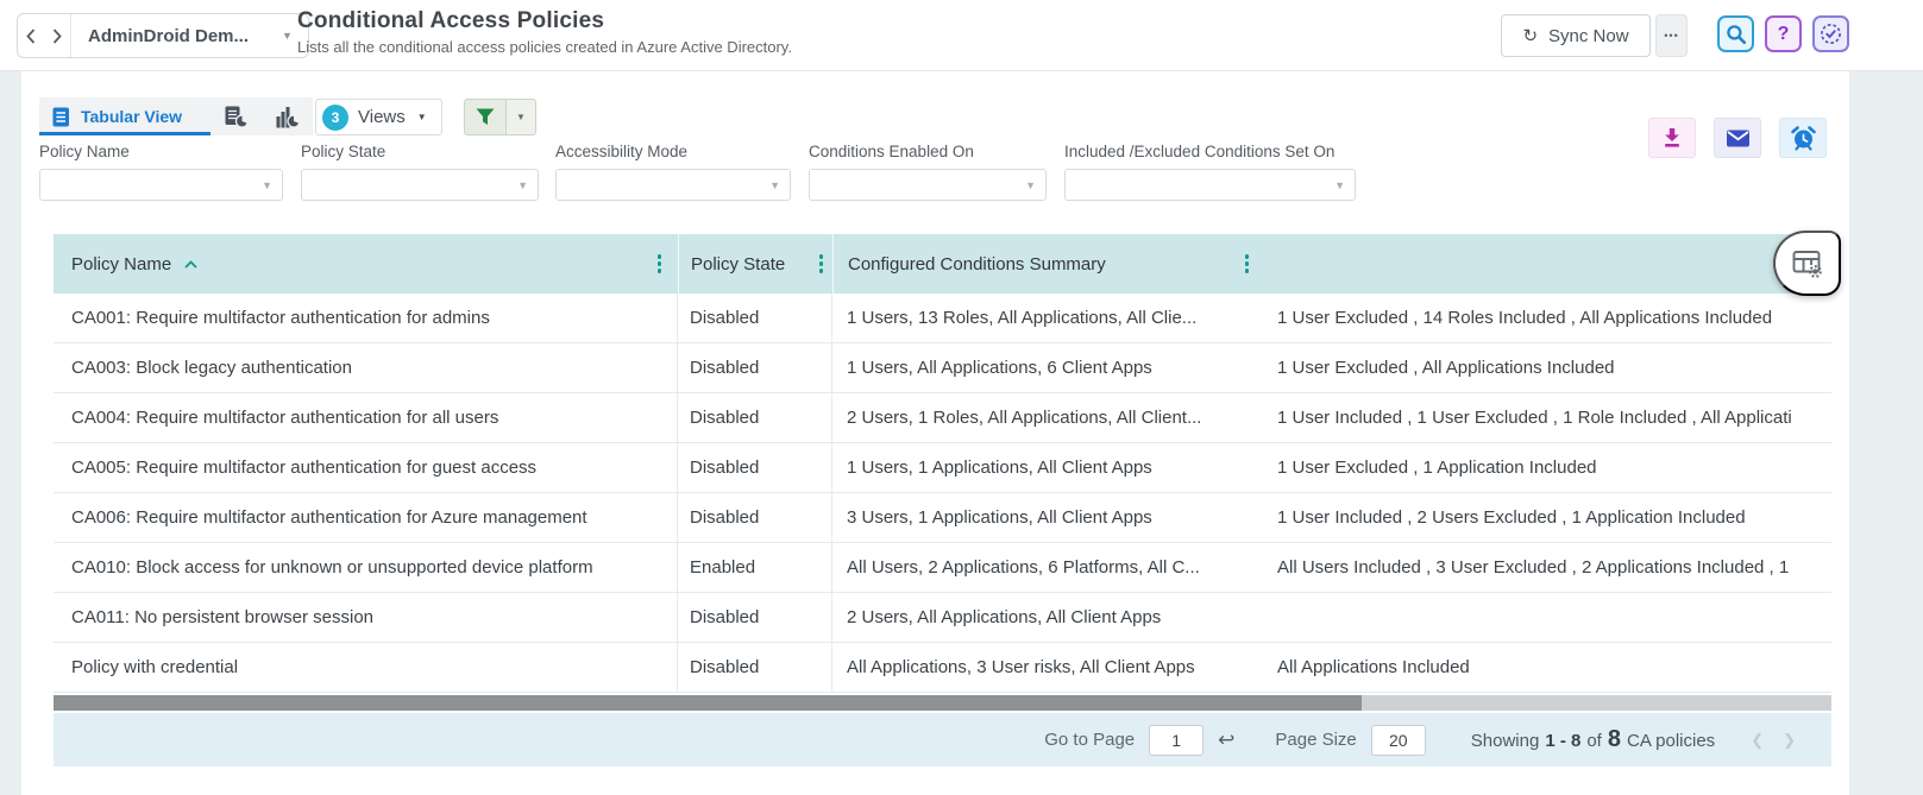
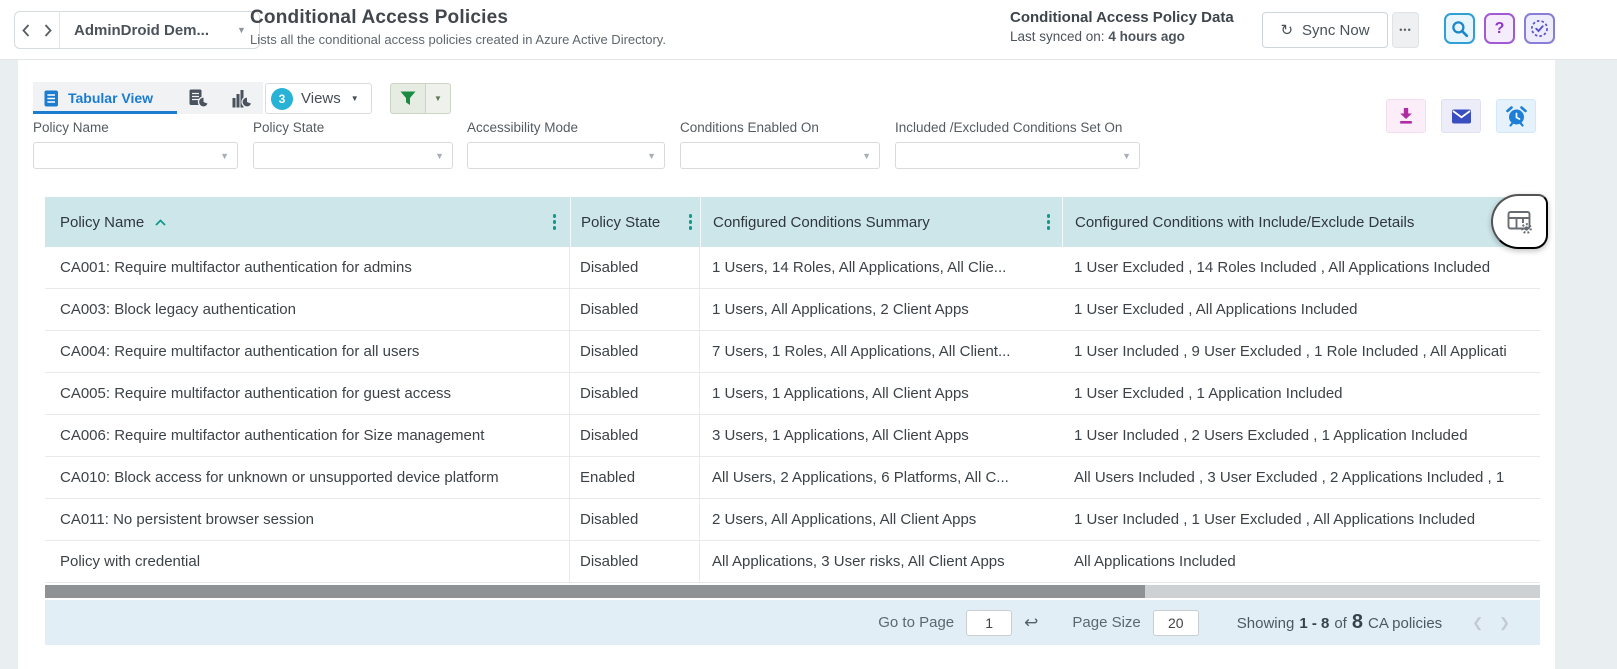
  AdminDroid Dem...
  ▼
  Conditional Access Policies
  Lists all the conditional access policies created in Azure Active Directory.
+ Conditional Access Policy Data
+ Last synced on: 4 hours ago
  ↻
  Sync Now
  •••
  ?
  Tabular View
  3
  Views
  ▼
  ▼
  Policy Name
  ▼
  Policy State
  ▼
  Accessibility Mode
  ▼
  Conditions Enabled On
  ▼
  Included /Excluded Conditions Set On
  ▼
  Policy Name
  Policy State
  Configured Conditions Summary
+ Configured Conditions with Include/Exclude Details
  CA001: Require multifactor authentication for admins
  Disabled
- 1 Users, 13 Roles, All Applications, All Clie...
+ 1 Users, 14 Roles, All Applications, All Clie...
  1 User Excluded , 14 Roles Included , All Applications Included
  CA003: Block legacy authentication
  Disabled
- 1 Users, All Applications, 6 Client Apps
+ 1 Users, All Applications, 2 Client Apps
  1 User Excluded , All Applications Included
  CA004: Require multifactor authentication for all users
  Disabled
- 2 Users, 1 Roles, All Applications, All Client...
+ 7 Users, 1 Roles, All Applications, All Client...
- 1 User Included , 1 User Excluded , 1 Role Included , All Applicati
+ 1 User Included , 9 User Excluded , 1 Role Included , All Applicati
  CA005: Require multifactor authentication for guest access
  Disabled
  1 Users, 1 Applications, All Client Apps
  1 User Excluded , 1 Application Included
- CA006: Require multifactor authentication for Azure management
+ CA006: Require multifactor authentication for Size management
  Disabled
  3 Users, 1 Applications, All Client Apps
  1 User Included , 2 Users Excluded , 1 Application Included
  CA010: Block access for unknown or unsupported device platform
  Enabled
  All Users, 2 Applications, 6 Platforms, All C...
  All Users Included , 3 User Excluded , 2 Applications Included , 1
  CA011: No persistent browser session
  Disabled
  2 Users, All Applications, All Client Apps
+ 1 User Included , 1 User Excluded , All Applications Included
  Policy with credential
  Disabled
  All Applications, 3 User risks, All Client Apps
  All Applications Included
  Go to Page
  1
  ↩
  Page Size
  20
  Showing
  1 - 8
  of
  8
  CA policies
  ❮
  ❯
